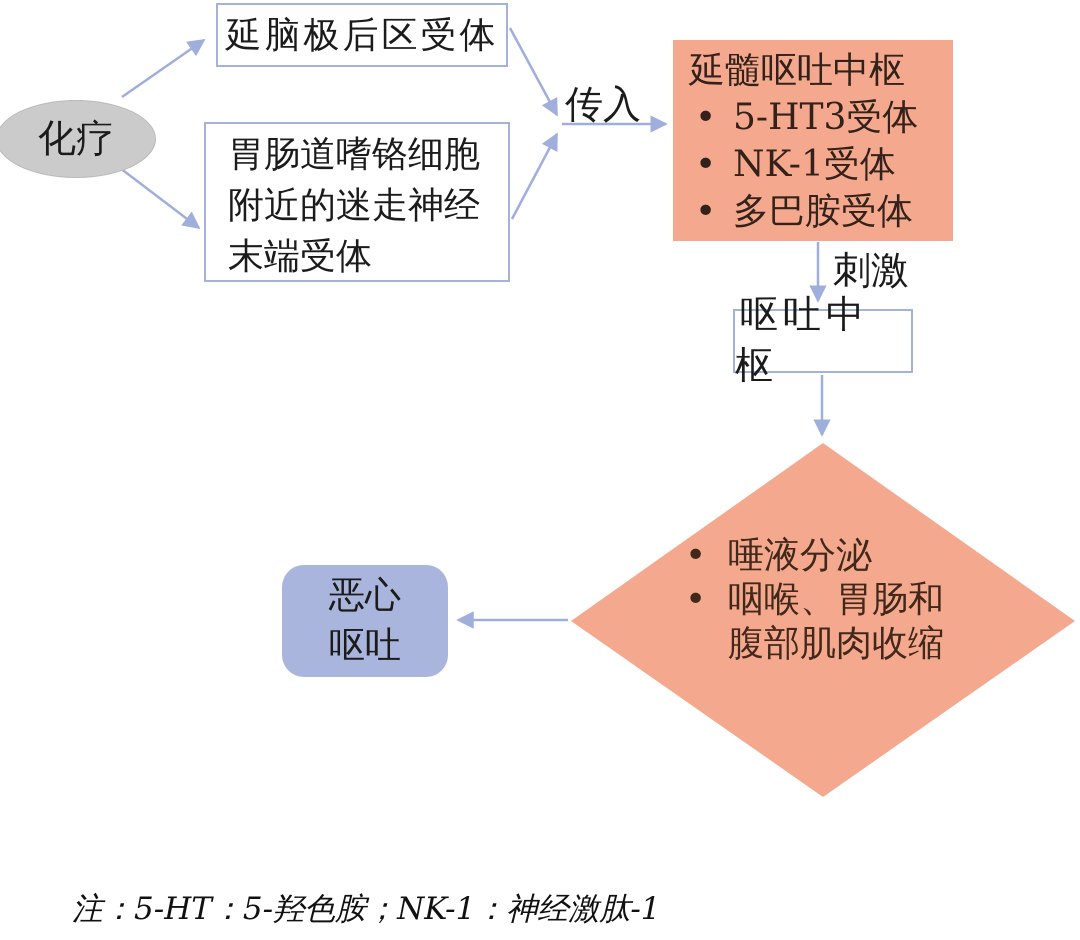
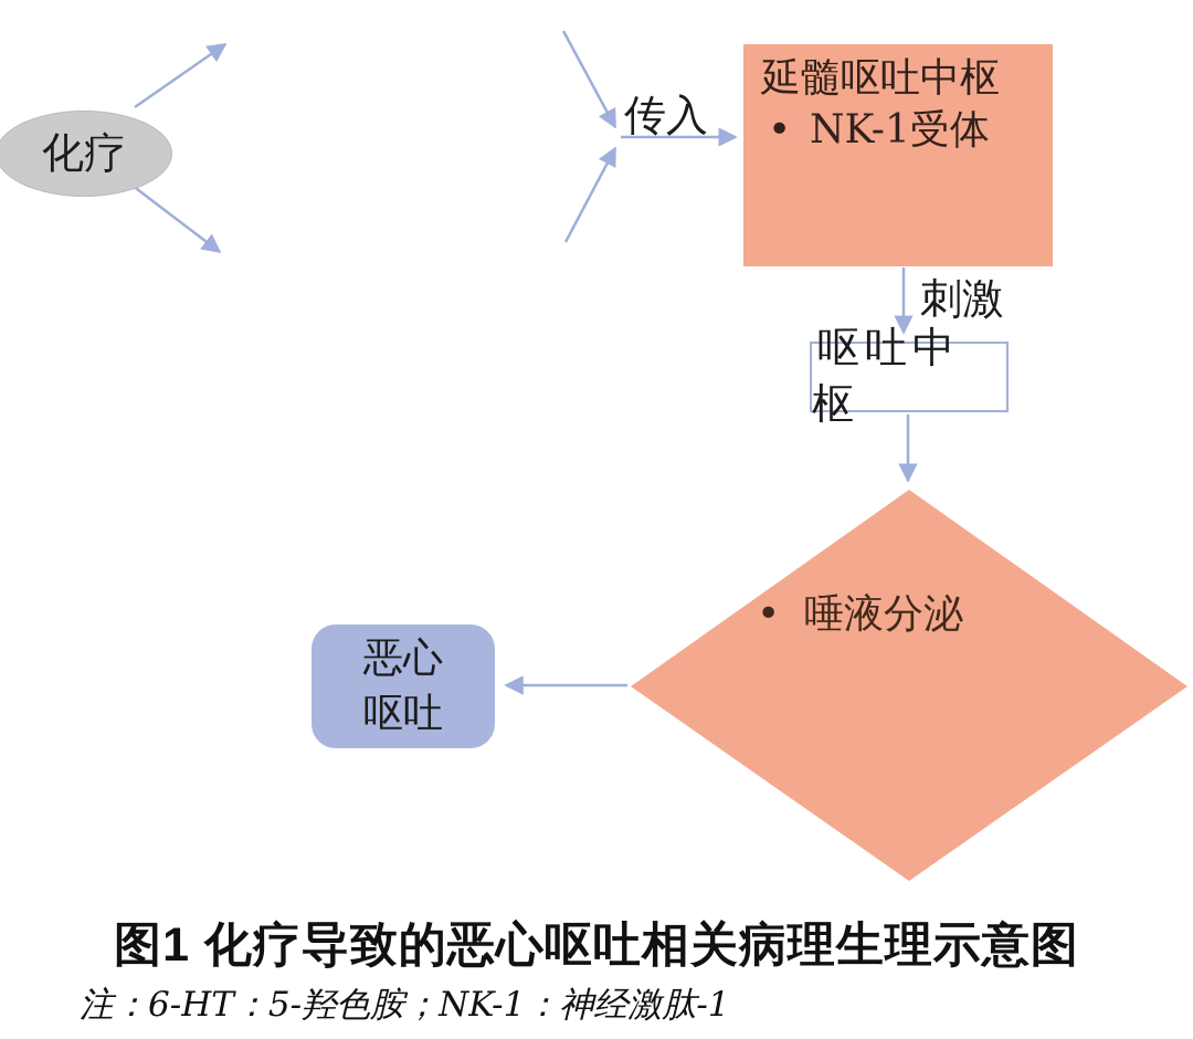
  化疗
- 延脑极后区受体
- 胃肠道嗜铬细胞附近的迷走神经末端受体
  延髓呕吐中枢
- 5-HT3受体
  NK-1受体
- 多巴胺受体
  传入
  刺激
  呕吐中枢
  唾液分泌
- 咽喉、胃肠和腹部肌肉收缩
  恶心
  呕吐
+ 图1 化疗导致的恶心呕吐相关病理生理示意图
- 注：5-HT：5-羟色胺；NK-1：神经激肽-1
+ 注：6-HT：5-羟色胺；NK-1：神经激肽-1
